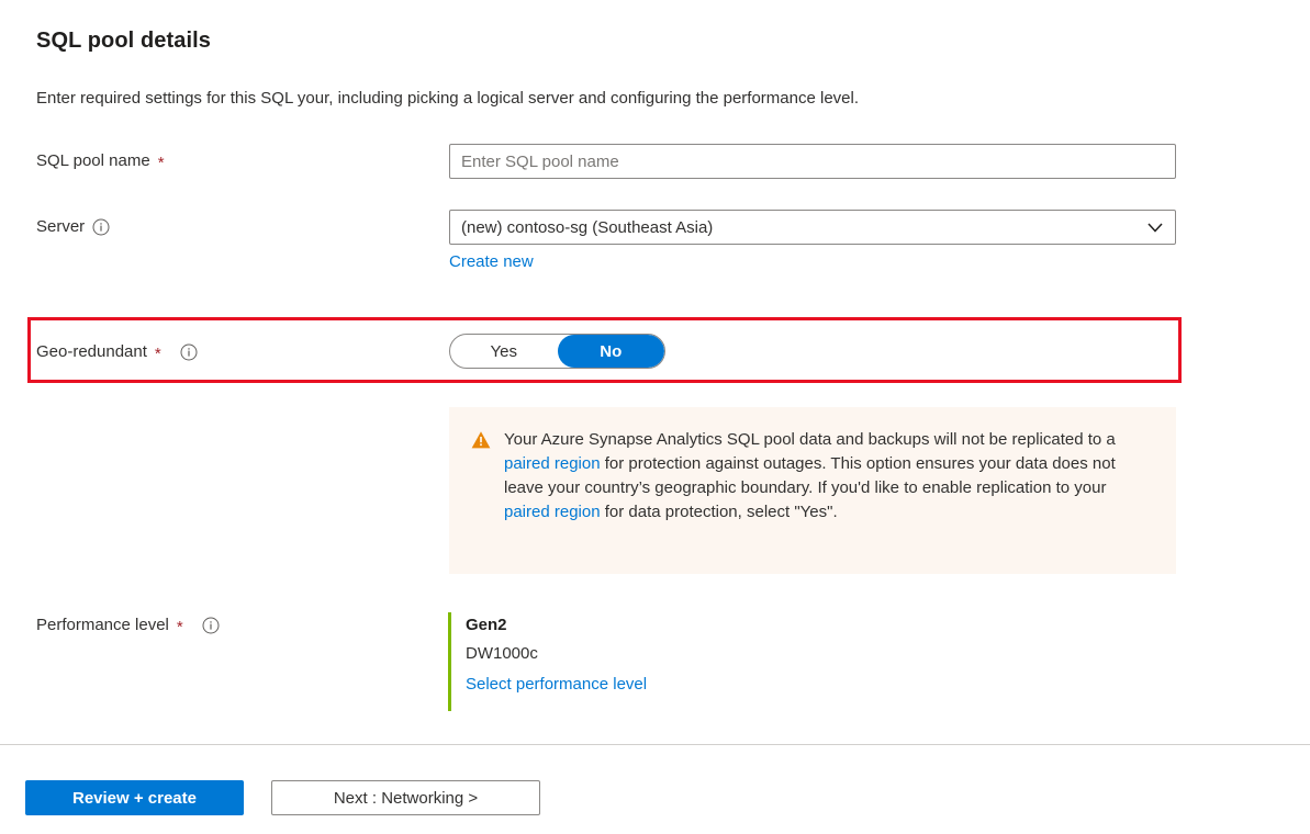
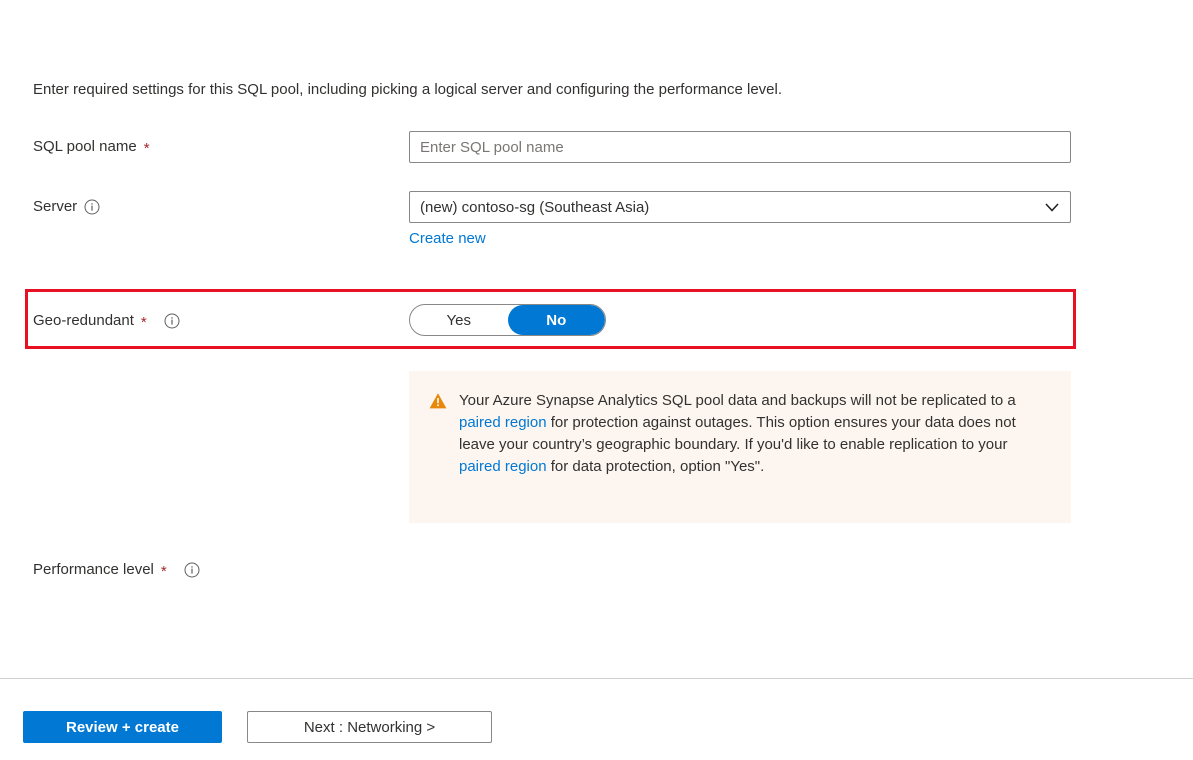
- SQL pool details
- Enter required settings for this SQL your, including picking a logical server and configuring the performance level.
+ Enter required settings for this SQL pool, including picking a logical server and configuring the performance level.
  SQL pool name
  *
  Enter SQL pool name
  Server
  (new) contoso-sg (Southeast Asia)
  Create new
  Geo-redundant
  *
  Yes
  No
- Your Azure Synapse Analytics SQL pool data and backups will not be replicated to a paired region for protection against outages. This option ensures your data does not leave your country’s geographic boundary. If you'd like to enable replication to your paired region for data protection, select "Yes".
+ Your Azure Synapse Analytics SQL pool data and backups will not be replicated to a paired region for protection against outages. This option ensures your data does not leave your country’s geographic boundary. If you'd like to enable replication to your paired region for data protection, option "Yes".
  Performance level
  *
- Gen2
- DW1000c
- Select performance level
  Review + create
  Next : Networking >
